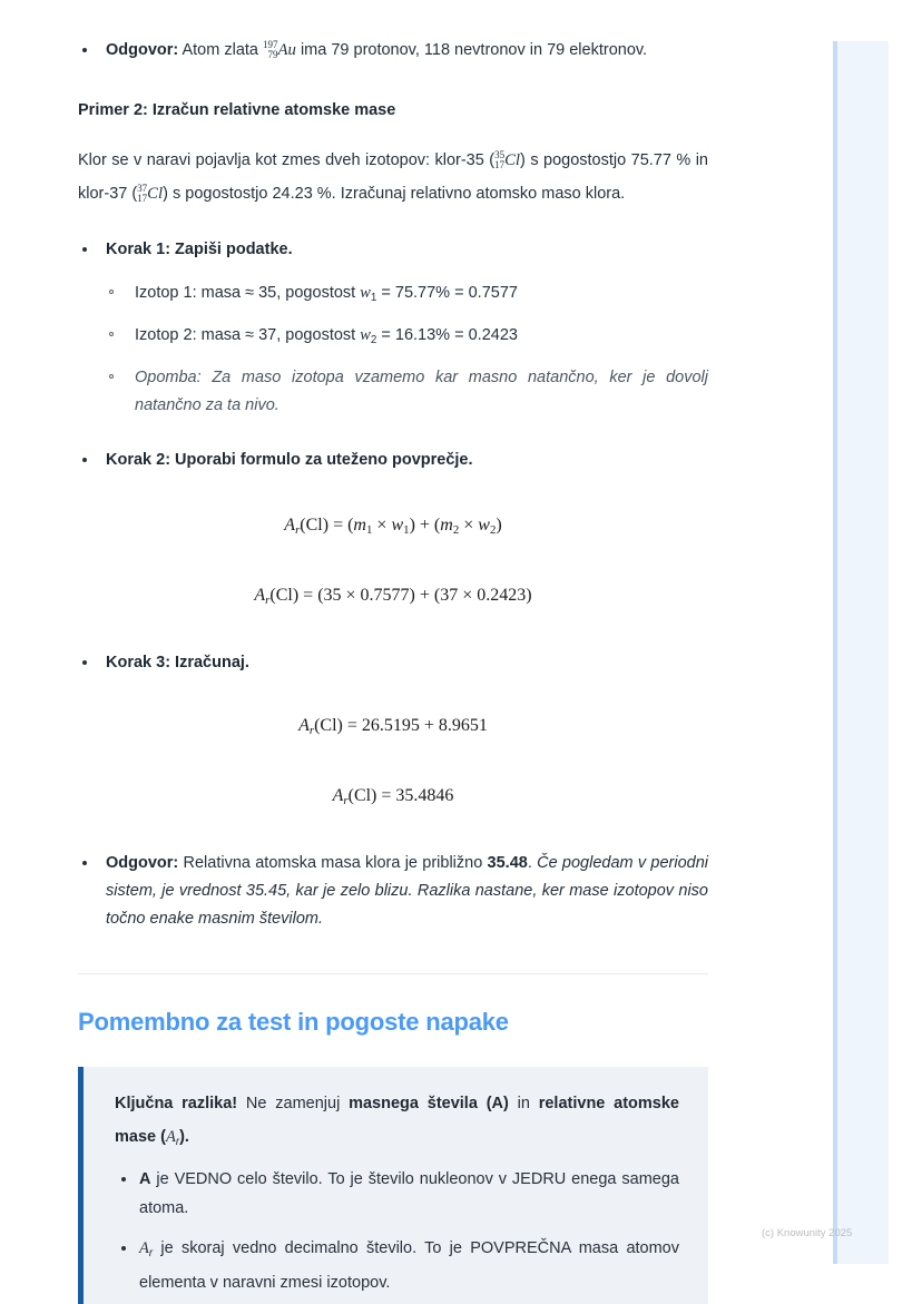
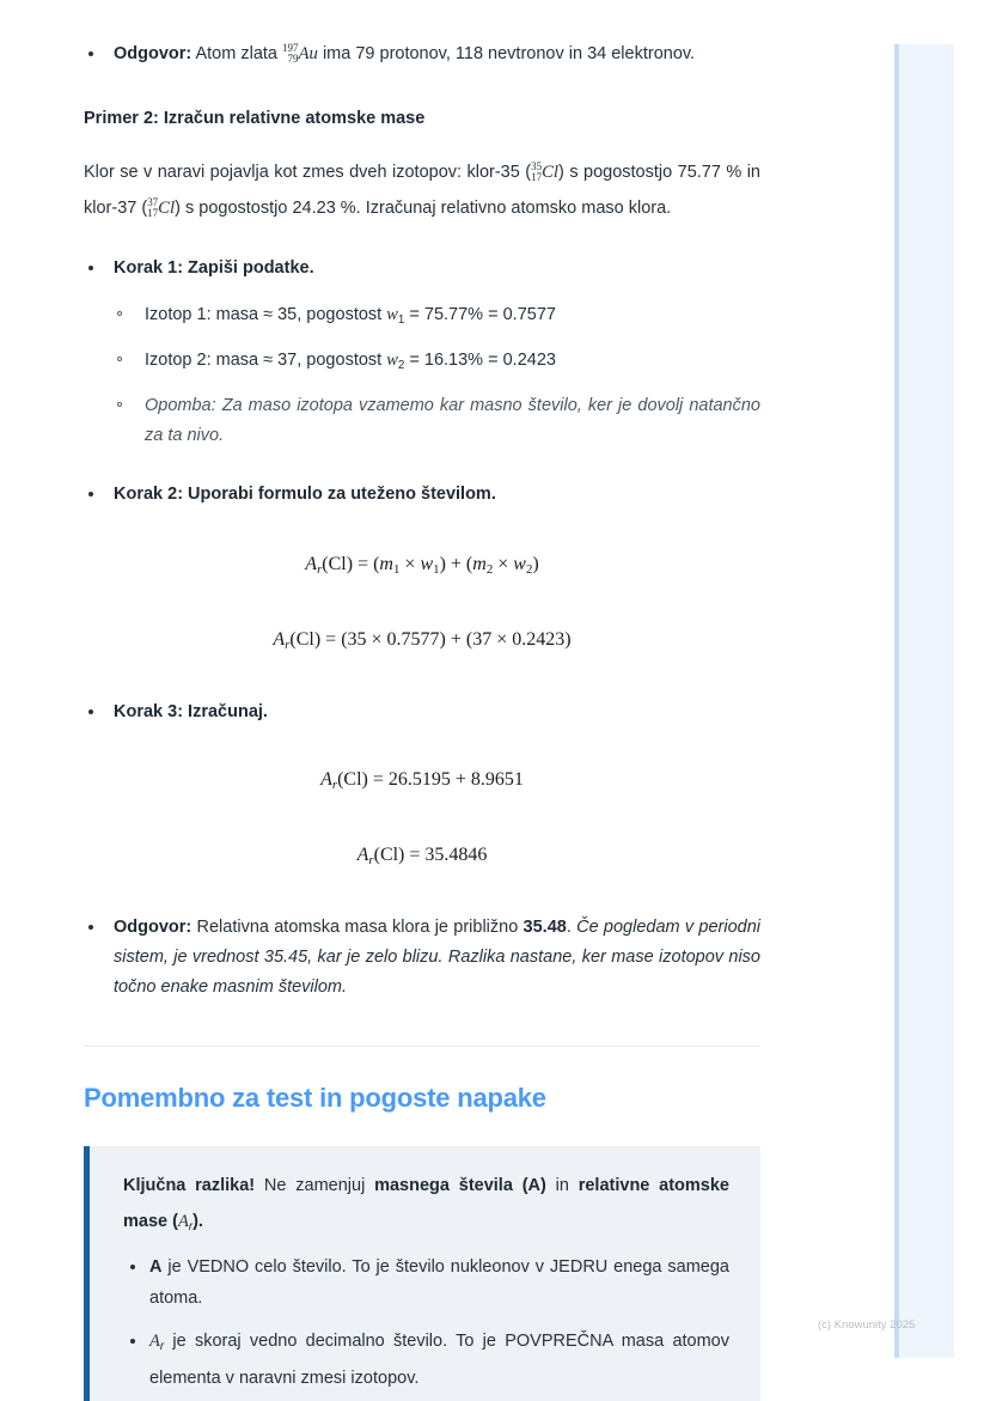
  Odgovor: Atom zlata
  197
  79
- Au ima 79 protonov, 118 nevtronov in 79 elektronov.
+ Au ima 79 protonov, 118 nevtronov in 34 elektronov.
  Primer 2: Izračun relativne atomske mase
  Klor se v naravi pojavlja kot zmes dveh izotopov: klor-35 (
  35
  17
  Cl) s pogostostjo 75.77 % in klor-37 (
  37
  17
  Cl) s pogostostjo 24.23 %. Izračunaj relativno atomsko maso klora.
  Korak 1: Zapiši podatke.
  Izotop 1: masa ≈ 35, pogostost w1 = 75.77% = 0.7577
  Izotop 2: masa ≈ 37, pogostost w2 = 16.13% = 0.2423
- Opomba: Za maso izotopa vzamemo kar masno natančno, ker je dovolj natančno za ta nivo.
+ Opomba: Za maso izotopa vzamemo kar masno število, ker je dovolj natančno za ta nivo.
- Korak 2: Uporabi formulo za uteženo povprečje.
+ Korak 2: Uporabi formulo za uteženo številom.
  Ar(Cl) = (m1 × w1) + (m2 × w2)
  Ar(Cl) = (35 × 0.7577) + (37 × 0.2423)
  Korak 3: Izračunaj.
  Ar(Cl) = 26.5195 + 8.9651
  Ar(Cl) = 35.4846
  Odgovor: Relativna atomska masa klora je približno 35.48. Če pogledam v periodni sistem, je vrednost 35.45, kar je zelo blizu. Razlika nastane, ker mase izotopov niso točno enake masnim številom.
  Pomembno za test in pogoste napake
  Ključna razlika! Ne zamenjuj masnega števila (A) in relativne atomske mase (Ar).
  A je VEDNO celo število. To je število nukleonov v JEDRU enega samega atoma.
  Ar je skoraj vedno decimalno število. To je POVPREČNA masa atomov elementa v naravni zmesi izotopov.
  (c) Knowunity 2025
